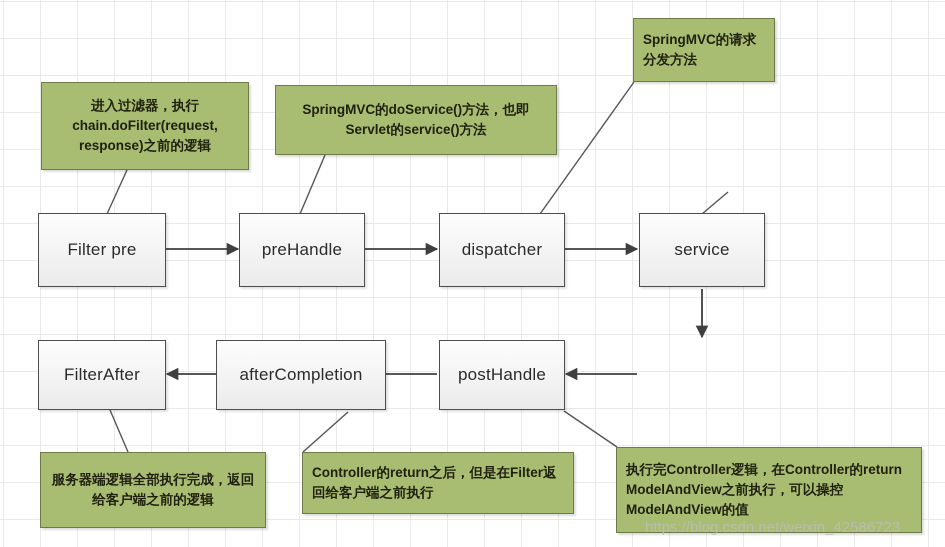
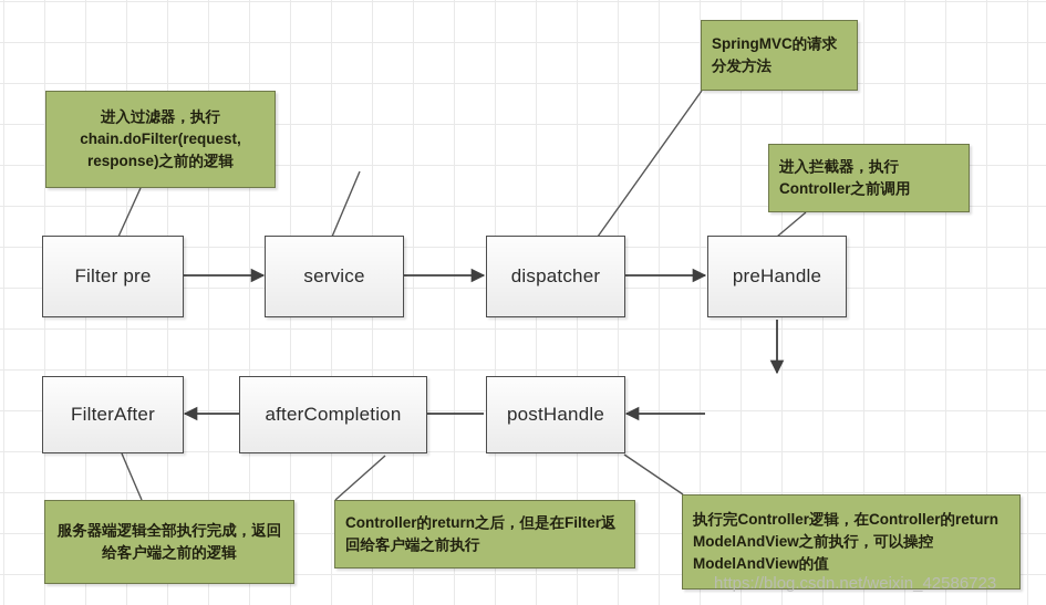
  Filter pre
- preHandle
+ service
  dispatcher
- service
+ preHandle
  FilterAfter
  afterCompletion
  postHandle
  进入过滤器，执行chain.doFilter(request, response)之前的逻辑
- SpringMVC的doService()方法，也即Servlet的service()方法
  SpringMVC的请求分发方法
+ 进入拦截器，执行Controller之前调用
  服务器端逻辑全部执行完成，返回给客户端之前的逻辑
  Controller的return之后，但是在Filter返回给客户端之前执行
  执行完Controller逻辑，在Controller的return ModelAndView之前执行，可以操控ModelAndView的值
  https://blog.csdn.net/weixin_42586723
